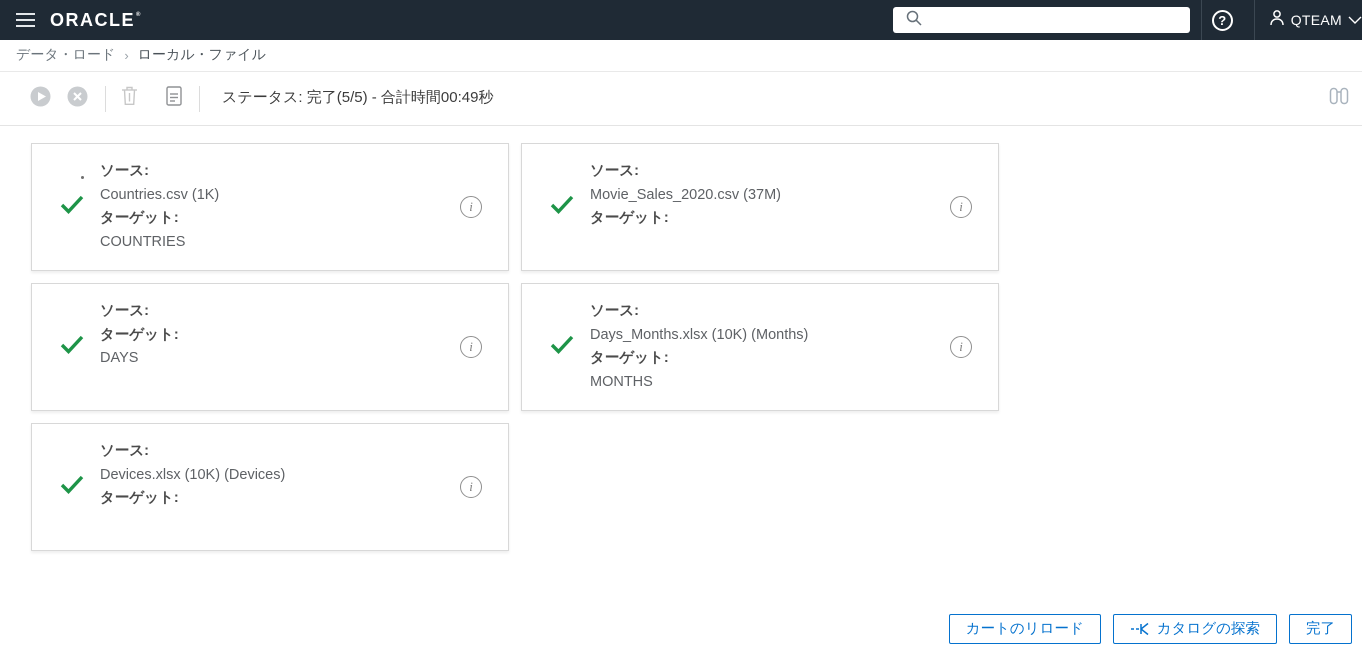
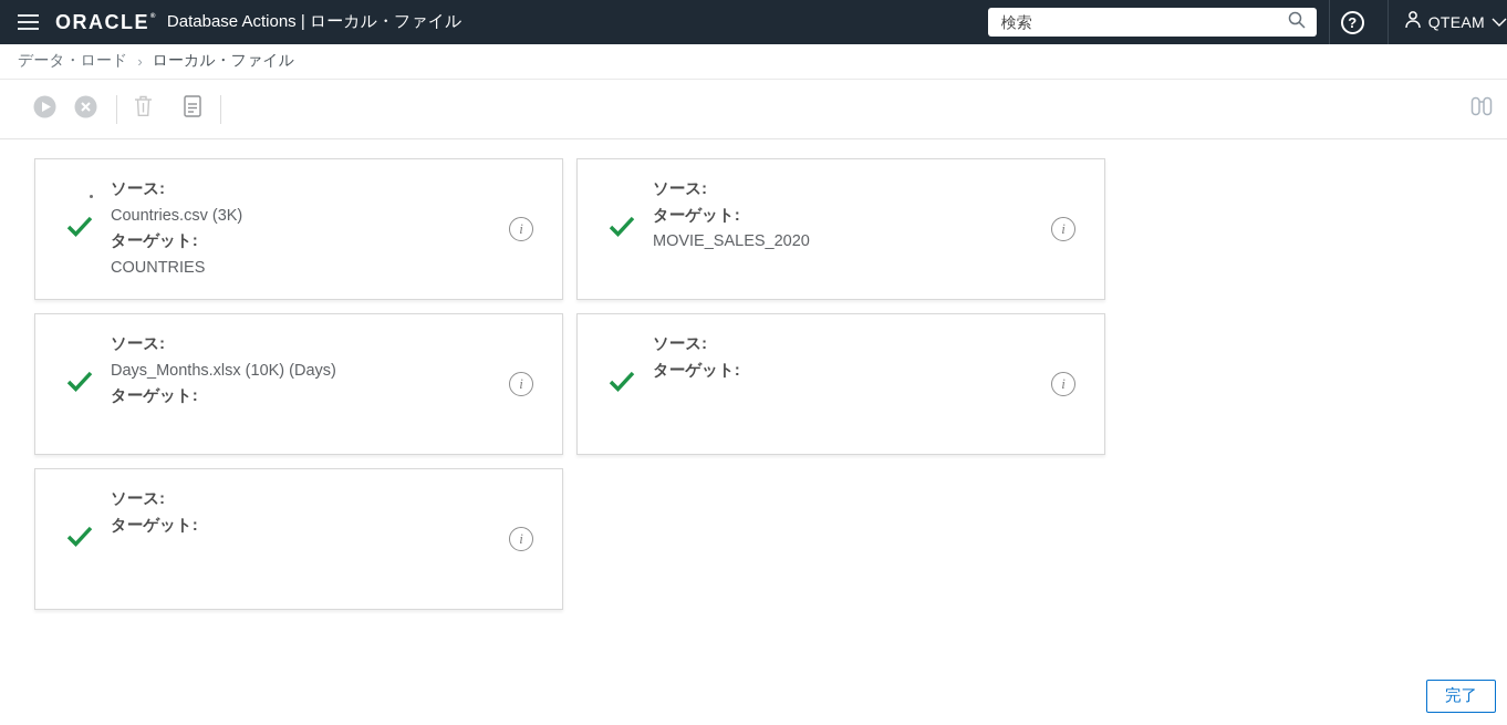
  ORACLE
+ Database Actions | ローカル・ファイル
+ 検索
  ?
  QTEAM
  データ・ロード
  ›
  ローカル・ファイル
- ステータス: 完了(5/5) - 合計時間00:49秒
  ソース:
- Countries.csv (1K)
+ Countries.csv (3K)
  ターゲット:
  COUNTRIES
  i
  ソース:
- Movie_Sales_2020.csv (37M)
  ターゲット:
+ MOVIE_SALES_2020
  i
  ソース:
+ Days_Months.xlsx (10K) (Days)
  ターゲット:
- DAYS
  i
  ソース:
- Days_Months.xlsx (10K) (Months)
  ターゲット:
- MONTHS
  i
  ソース:
- Devices.xlsx (10K) (Devices)
  ターゲット:
  i
- カートのリロード
- カタログの探索
  完了
